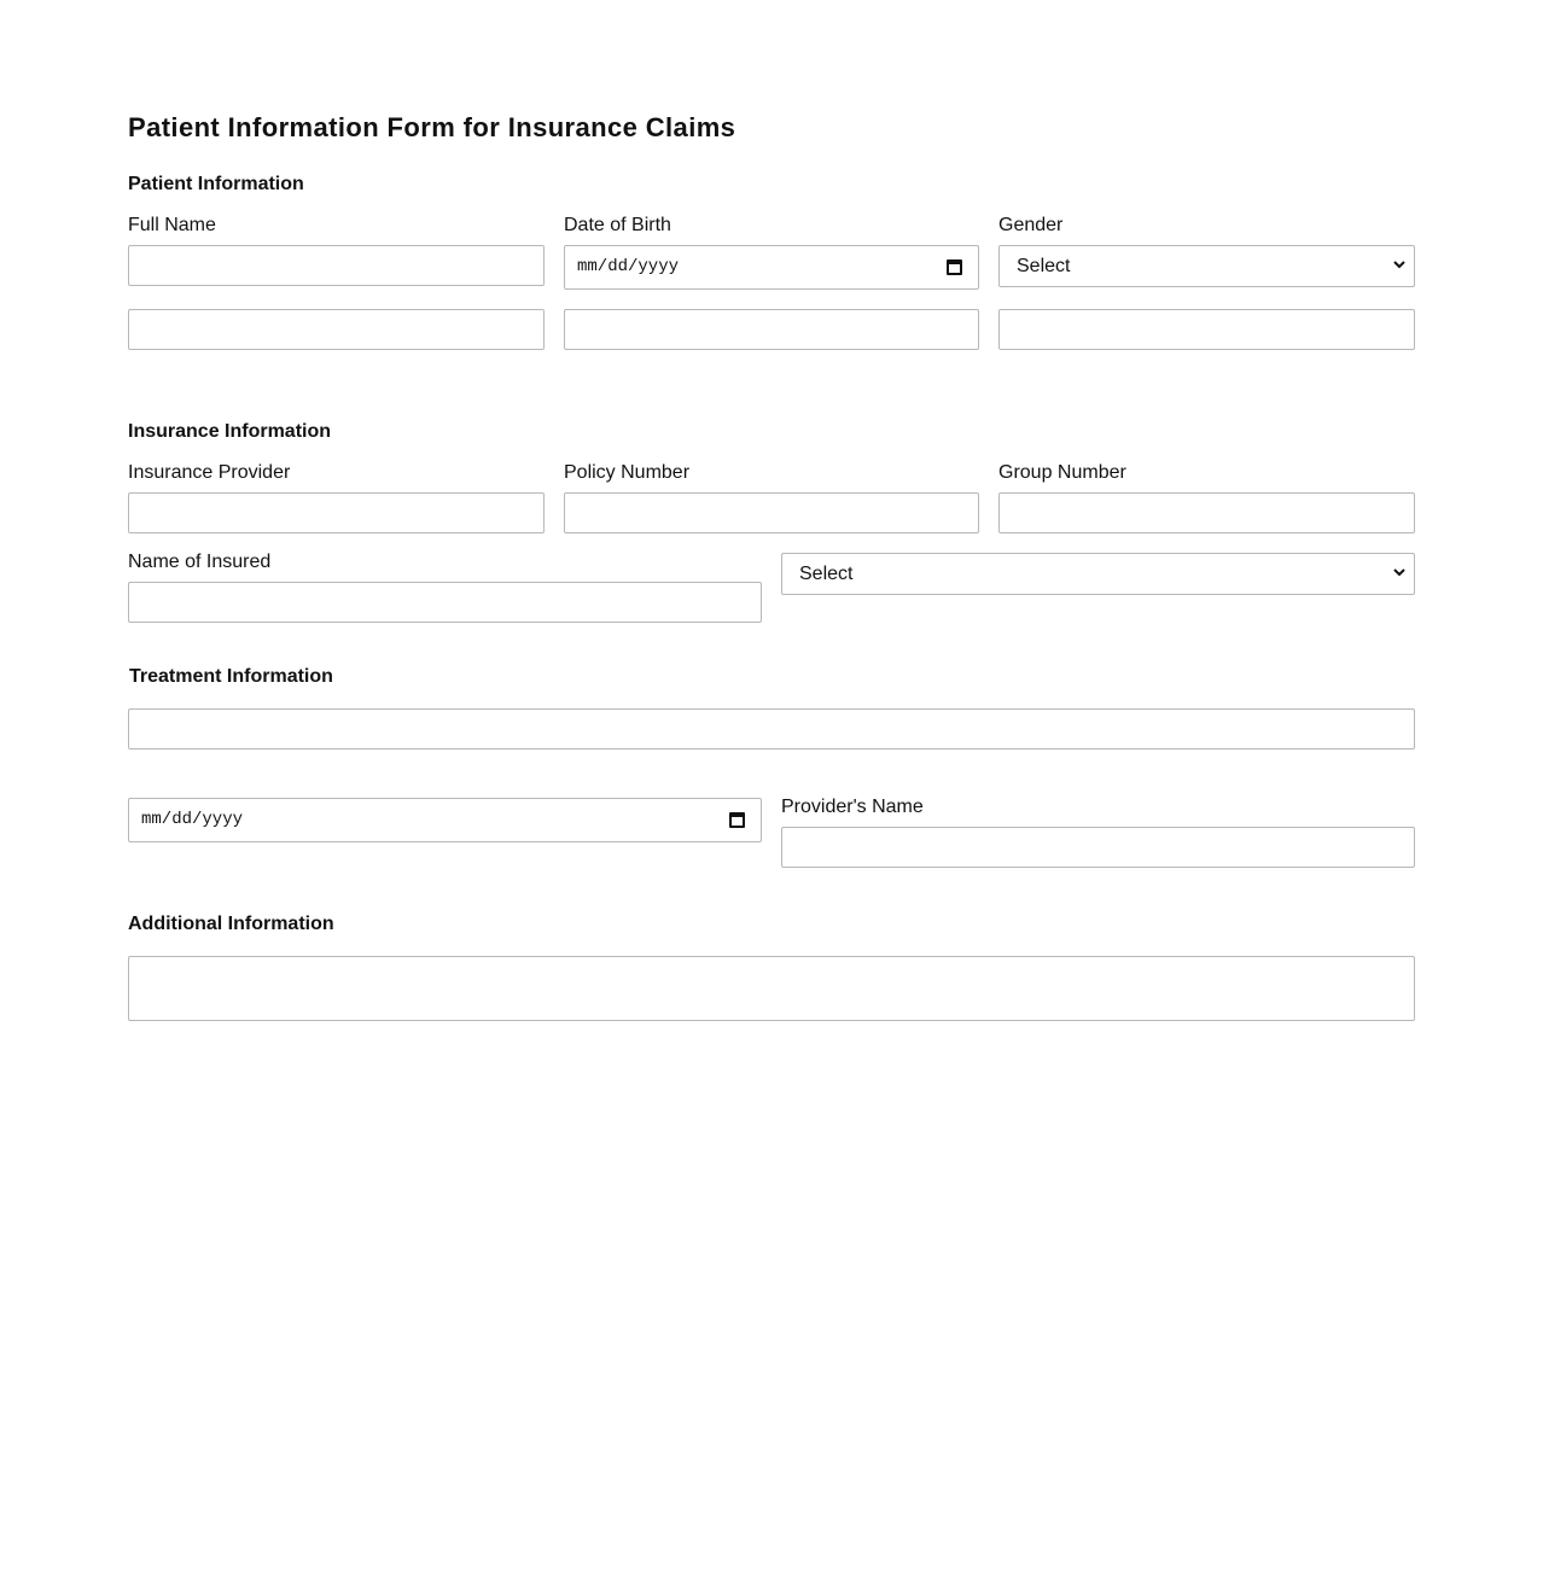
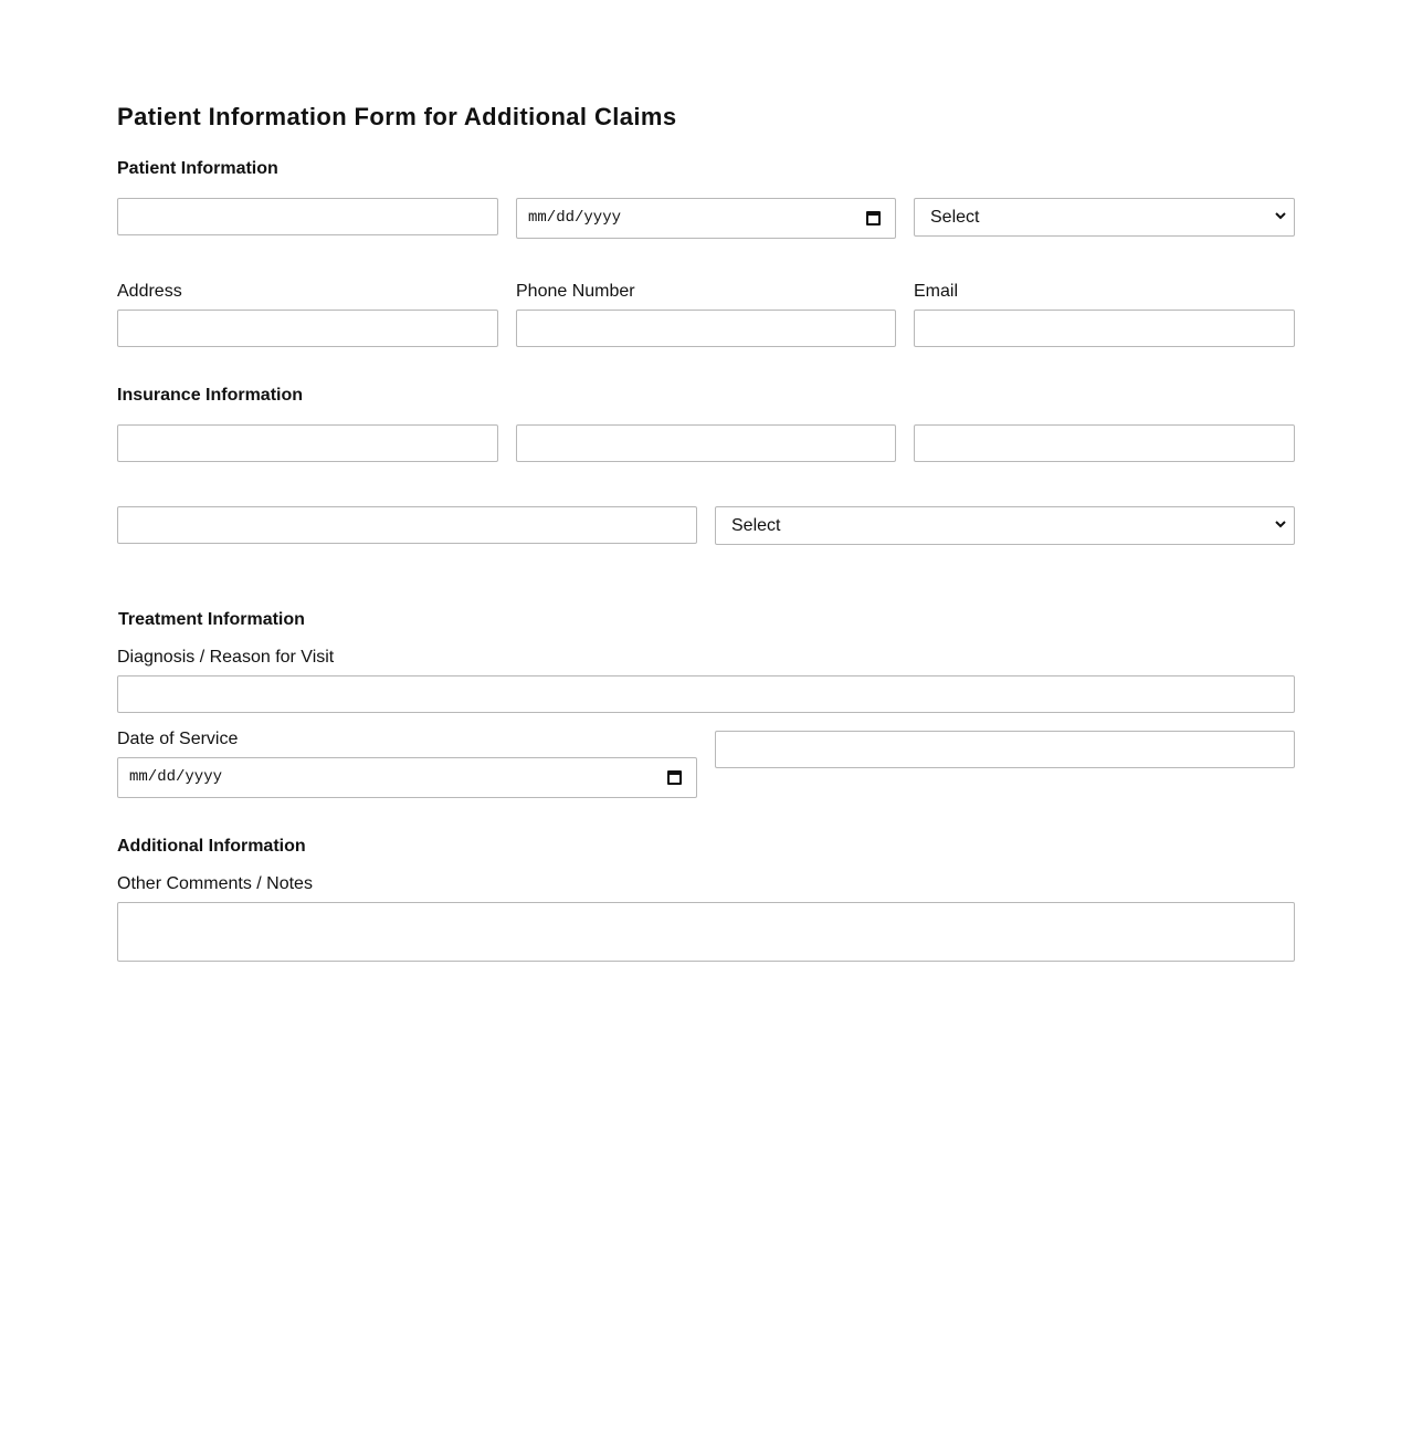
- Patient Information Form for Insurance Claims
+ Patient Information Form for Additional Claims
  Patient Information
- Full Name
- Date of Birth
  mm/dd/yyyy
- Gender
  Select
+ Address
+ Phone Number
+ Email
  Insurance Information
- Insurance Provider
- Policy Number
- Group Number
- Name of Insured
  Select
  Treatment Information
+ Diagnosis / Reason for Visit
+ Date of Service
  mm/dd/yyyy
- Provider's Name
  Additional Information
+ Other Comments / Notes
